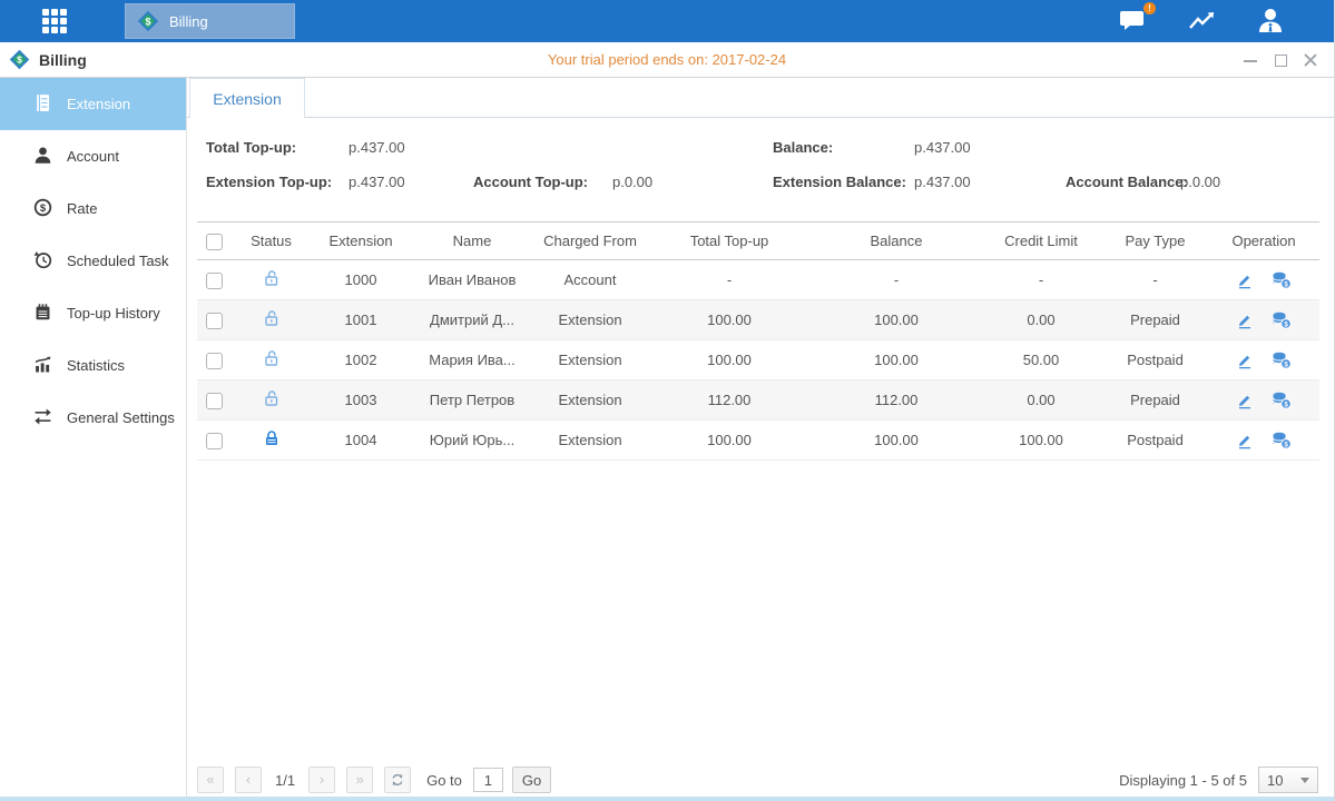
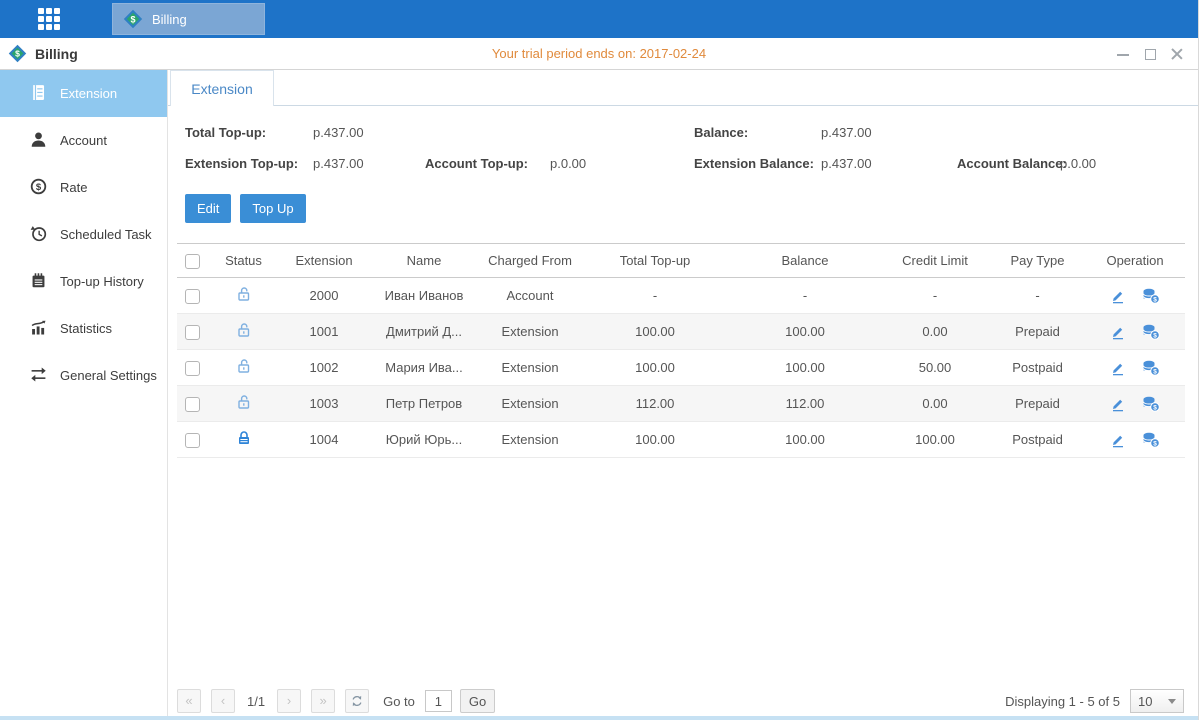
  $
  Billing
- !
  Your trial period ends on: 2017-02-24
  $
  Billing
  Extension
  Account
  $
  Rate
  Scheduled Task
  Top-up History
  Statistics
  General Settings
  Extension
  Total Top-up:
  p.437.00
  Balance:
  p.437.00
  Extension Top-up:
  p.437.00
  Account Top-up:
  p.0.00
  Extension Balance:
  p.437.00
  Account Balance:
  p.0.00
+ Edit
+ Top Up
  	Status	Extension	Name	Charged From	Total Top-up	Balance	Credit Limit	Pay Type	Operation
- 		1000	Иван Иванов	Account	-	-	-	-
+ 		2000	Иван Иванов	Account	-	-	-	-
  		1001	Дмитрий Д...	Extension	100.00	100.00	0.00	Prepaid
  		1002	Мария Ива...	Extension	100.00	100.00	50.00	Postpaid
  		1003	Петр Петров	Extension	112.00	112.00	0.00	Prepaid
  		1004	Юрий Юрь...	Extension	100.00	100.00	100.00	Postpaid
  «
  ‹
  1/1
  ›
  »
  Go to
  1
  Go
  Displaying 1 - 5 of 5
  10
